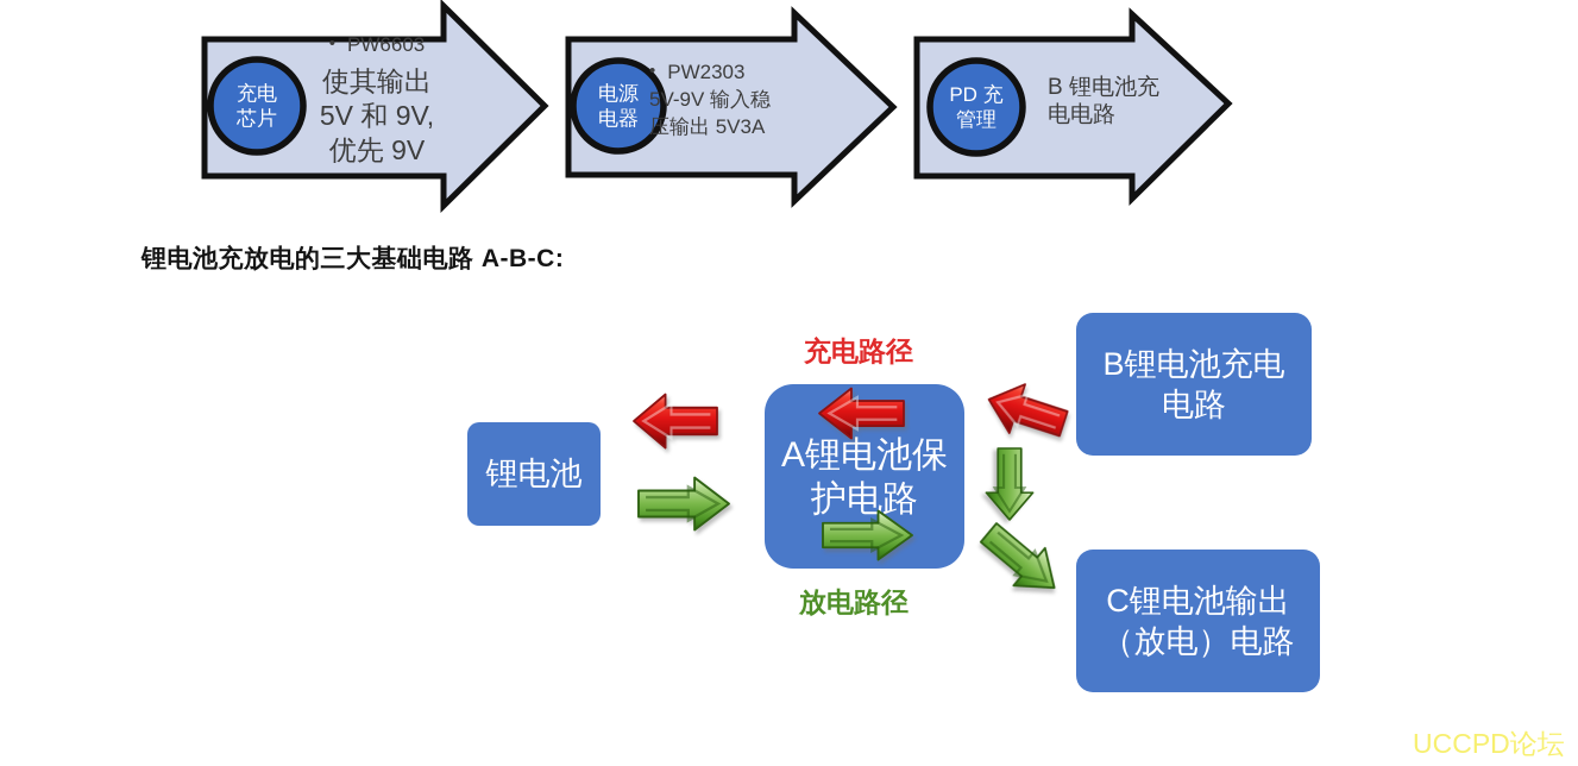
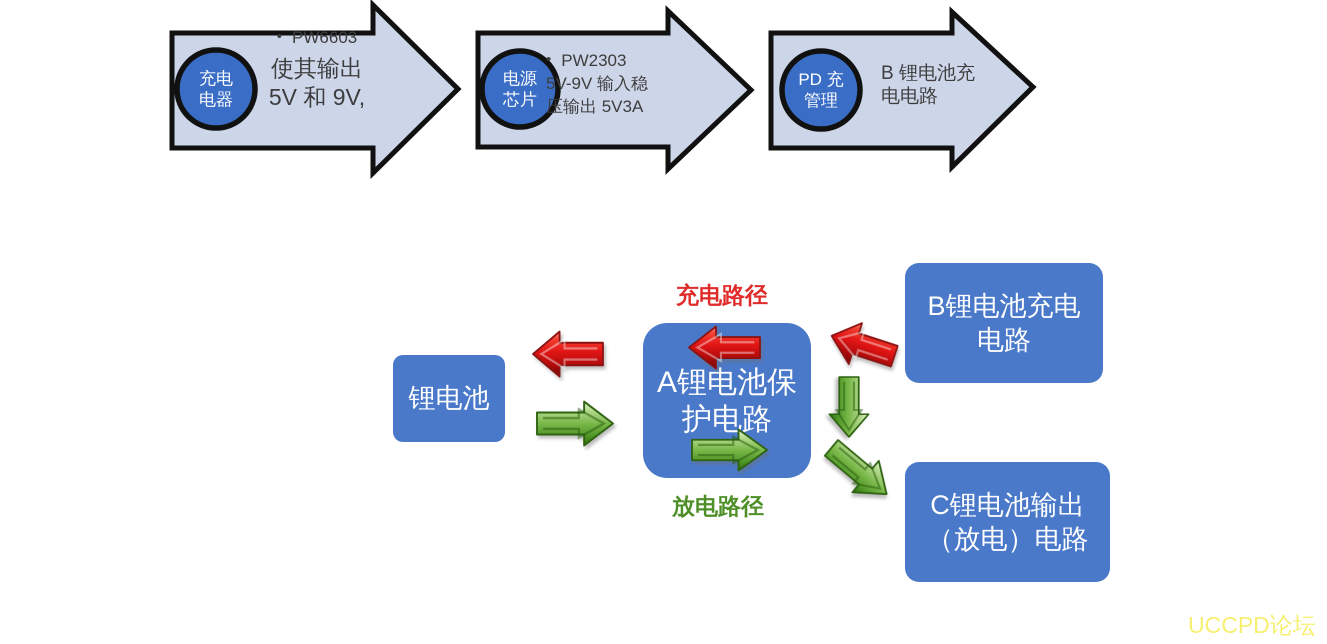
  充电
- 芯片
+ 电器
  电源
- 电器
+ 芯片
  PD 充
  管理
  • PW6603
  使其输出
  5V 和 9V,
- 优先 9V
  • PW2303
  5V-9V 输入稳
  压输出 5V3A
  B 锂电池充
  电电路
- 锂电池充放电的三大基础电路 A-B-C:
  锂电池
  A锂电池保
  护电路
  B锂电池充电
  电路
  C锂电池输出
  （放电）电路
  充电路径
  放电路径
  UCCPD论坛
